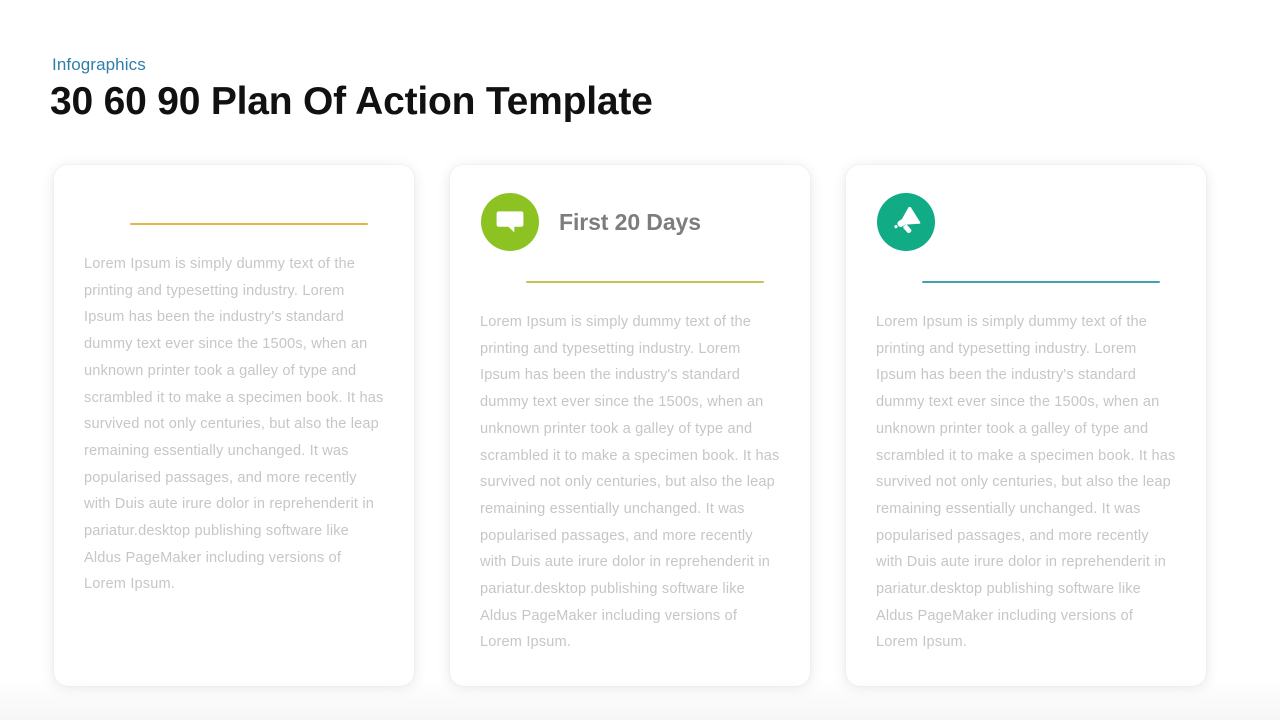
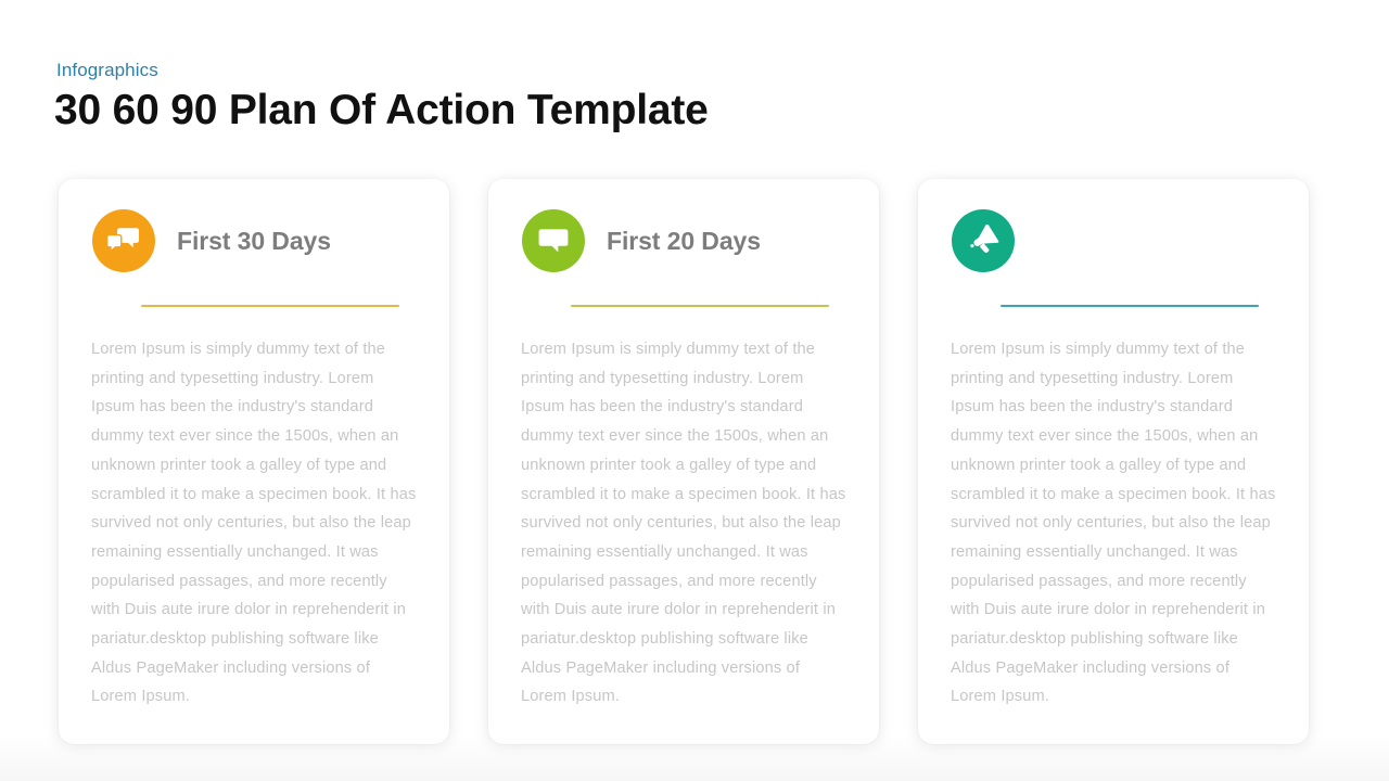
  Infographics
  30 60 90 Plan Of Action Template
+ First 30 Days
  Lorem Ipsum is simply dummy text of the printing and typesetting industry. Lorem Ipsum has been the industry's standard dummy text ever since the 1500s, when an unknown printer took a galley of type and scrambled it to make a specimen book. It has survived not only centuries, but also the leap remaining essentially unchanged. It was popularised passages, and more recently with Duis aute irure dolor in reprehenderit in pariatur.desktop publishing software like Aldus PageMaker including versions of Lorem Ipsum.
  First 20 Days
  Lorem Ipsum is simply dummy text of the printing and typesetting industry. Lorem Ipsum has been the industry's standard dummy text ever since the 1500s, when an unknown printer took a galley of type and scrambled it to make a specimen book. It has survived not only centuries, but also the leap remaining essentially unchanged. It was popularised passages, and more recently with Duis aute irure dolor in reprehenderit in pariatur.desktop publishing software like Aldus PageMaker including versions of Lorem Ipsum.
  Lorem Ipsum is simply dummy text of the printing and typesetting industry. Lorem Ipsum has been the industry's standard dummy text ever since the 1500s, when an unknown printer took a galley of type and scrambled it to make a specimen book. It has survived not only centuries, but also the leap remaining essentially unchanged. It was popularised passages, and more recently with Duis aute irure dolor in reprehenderit in pariatur.desktop publishing software like Aldus PageMaker including versions of Lorem Ipsum.
